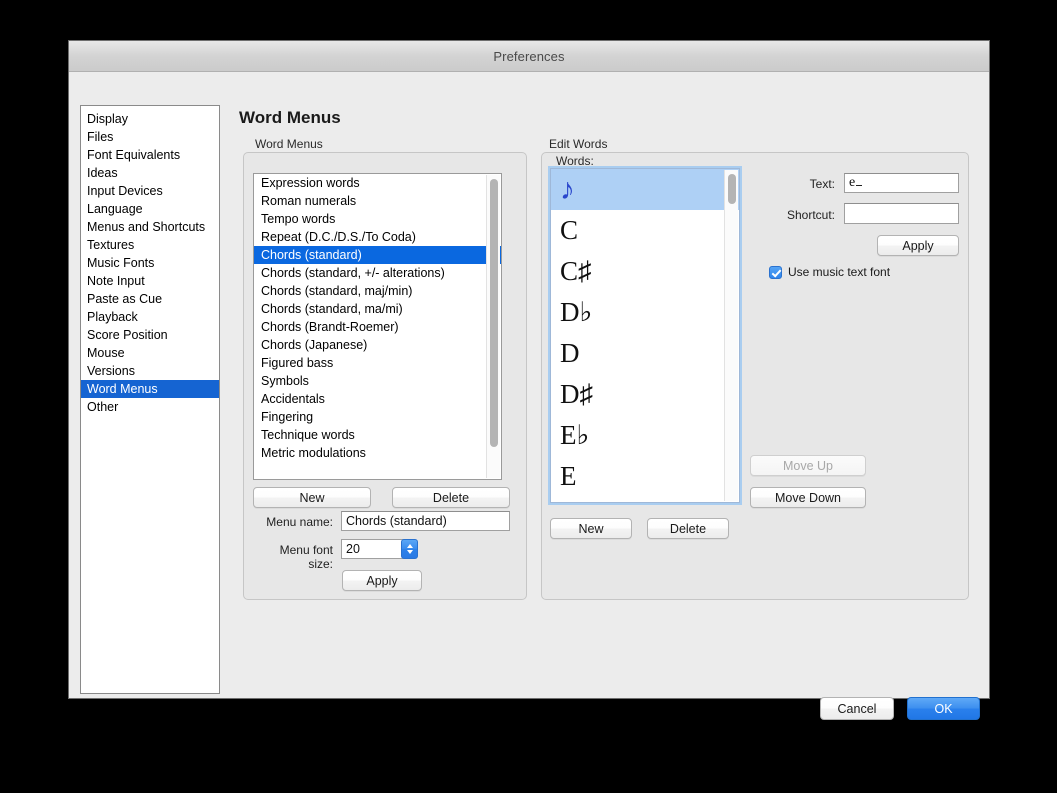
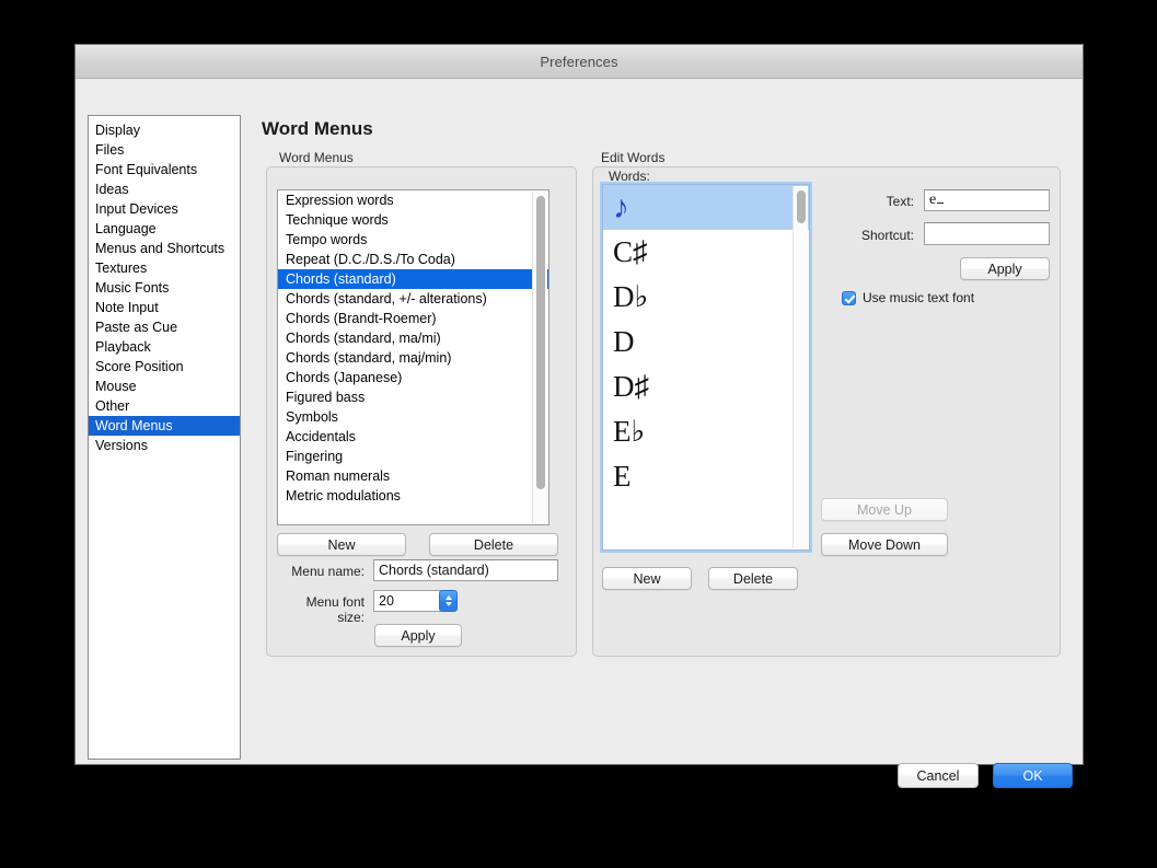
  Preferences
  Display
  Files
  Font Equivalents
  Ideas
  Input Devices
  Language
  Menus and Shortcuts
  Textures
  Music Fonts
  Note Input
  Paste as Cue
  Playback
  Score Position
  Mouse
- Versions
+ Other
  Word Menus
- Other
+ Versions
  Word Menus
  Word Menus
  Expression words
- Roman numerals
+ Technique words
  Tempo words
  Repeat (D.C./D.S./To Coda)
  Chords (standard)
  Chords (standard, +/- alterations)
- Chords (standard, maj/min)
+ Chords (Brandt-Roemer)
  Chords (standard, ma/mi)
- Chords (Brandt-Roemer)
+ Chords (standard, maj/min)
  Chords (Japanese)
  Figured bass
  Symbols
  Accidentals
  Fingering
- Technique words
+ Roman numerals
  Metric modulations
  New
  Delete
  Menu name:
  Chords (standard)
  Menu font size:
  20
  Apply
  Edit Words
  Words:
  ♪
- C
  C♯
  D♭
  D
  D♯
  E♭
  E
  New
  Delete
  Text:
  e
  Shortcut:
  Apply
  Use music text font
  Move Up
  Move Down
  Cancel
  OK
